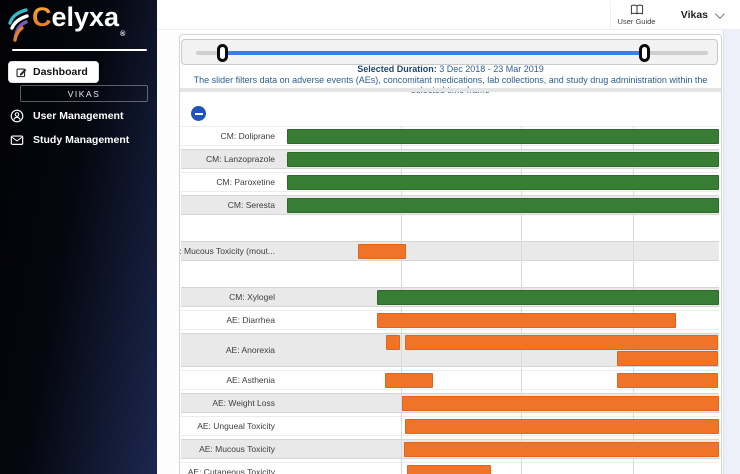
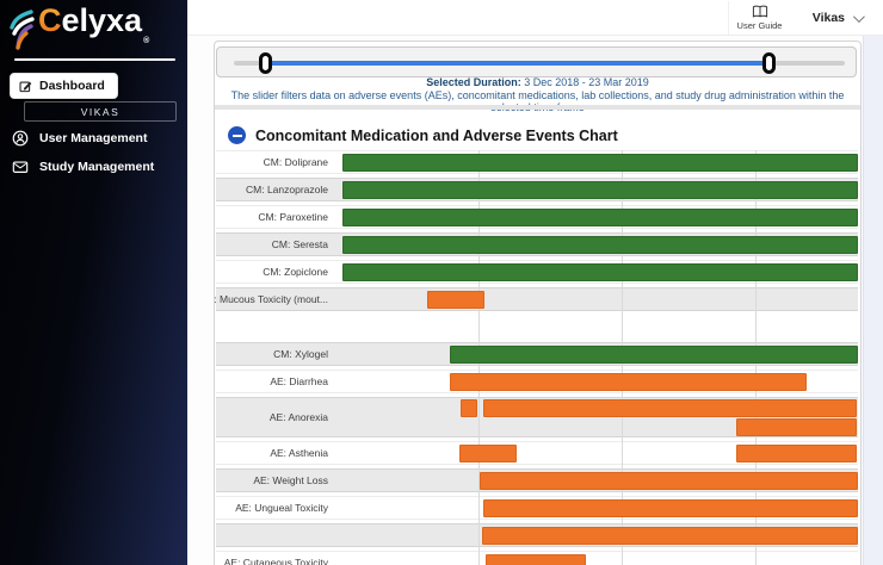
  Celyxa
  Dashboard
  VIKAS
  User Management
  Study Management
  User Guide
  Vikas
  Selected Duration: 3 Dec 2018 - 23 Mar 2019
  The slider filters data on adverse events (AEs), concomitant medications, lab collections, and study drug administration within the
+ Concomitant Medication and Adverse Events Chart
  CM: Doliprane
  CM: Lanzoprazole
  CM: Paroxetine
  CM: Seresta
+ CM: Zopiclone
  : Mucous Toxicity (mout...
  CM: Xylogel
  AE: Diarrhea
  AE: Anorexia
  AE: Asthenia
  AE: Weight Loss
  AE: Ungueal Toxicity
- AE: Mucous Toxicity
  AE: Cutaneous Toxicity
